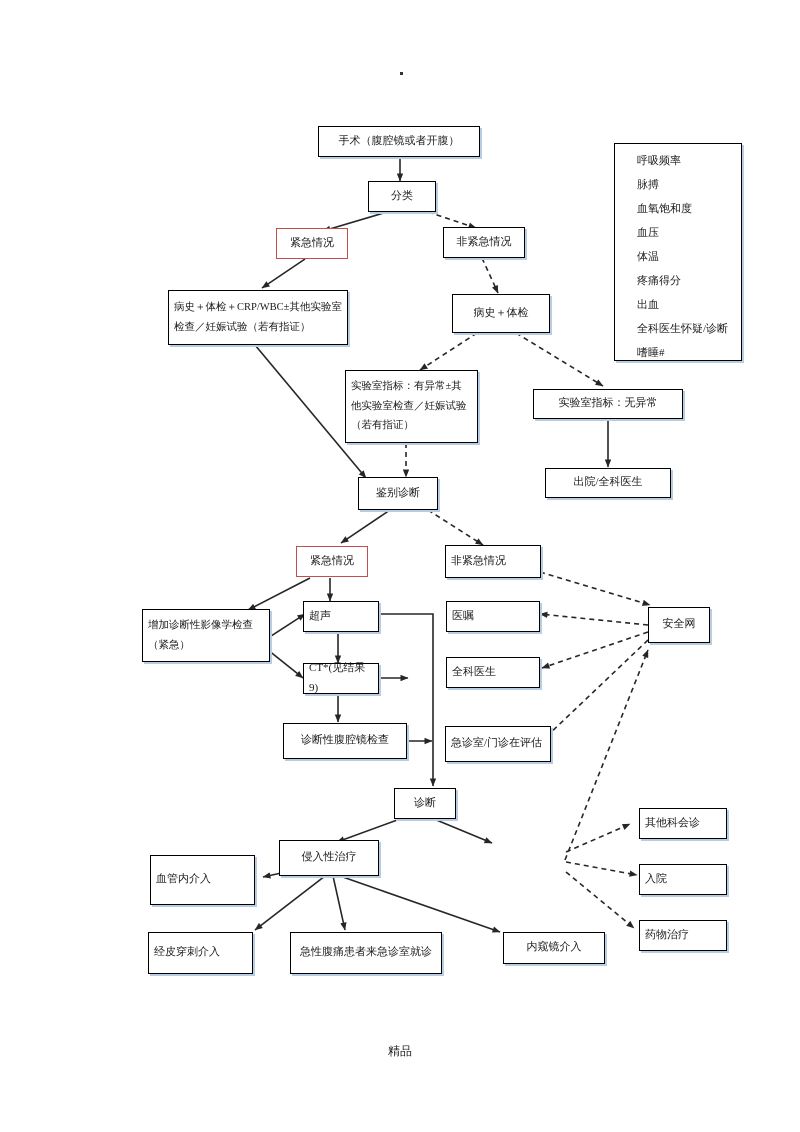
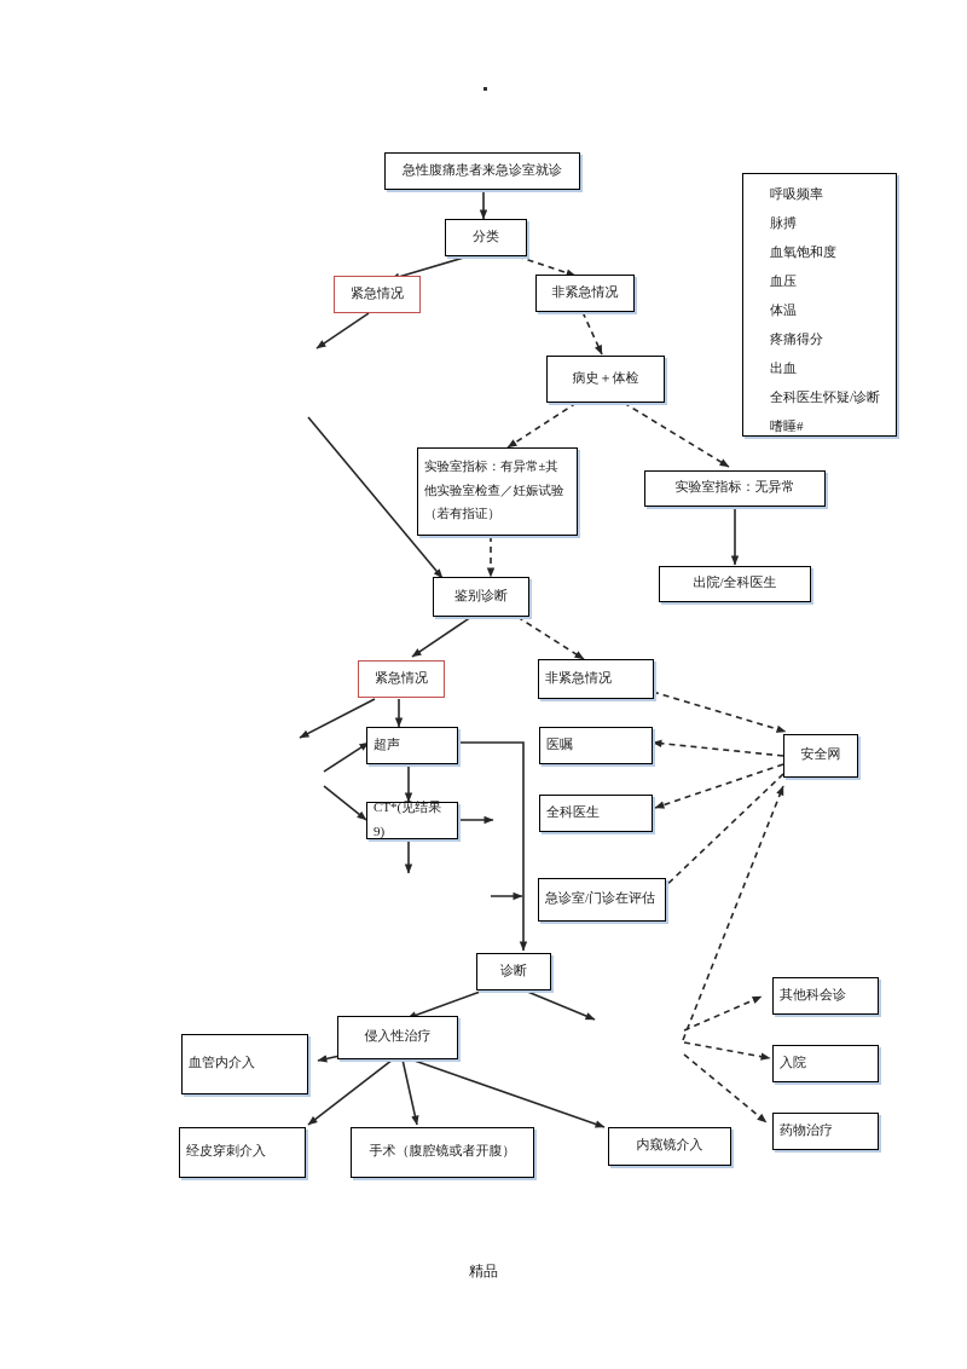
- 手术（腹腔镜或者开腹）
+ 急性腹痛患者来急诊室就诊
  分类
  紧急情况
  非紧急情况
- 病史＋体检＋CRP/WBC±其他实验室检查／妊娠试验（若有指证）
  病史＋体检
  实验室指标：有异常±其他实验室检查／妊娠试验（若有指证）
  实验室指标：无异常
  出院/全科医生
  鉴别诊断
  紧急情况
  非紧急情况
- 增加诊断性影像学检查（紧急）
  超声
  CT*(见结果9)
- 诊断性腹腔镜检查
  医嘱
  全科医生
  急诊室/门诊在评估
  安全网
  诊断
  侵入性治疗
  血管内介入
  经皮穿刺介入
- 急性腹痛患者来急诊室就诊
+ 手术（腹腔镜或者开腹）
  内窥镜介入
  其他科会诊
  入院
  药物治疗
  呼吸频率
  脉搏
  血氧饱和度
  血压
  体温
  疼痛得分
  出血
  全科医生怀疑/诊断
  嗜睡#
  精品
